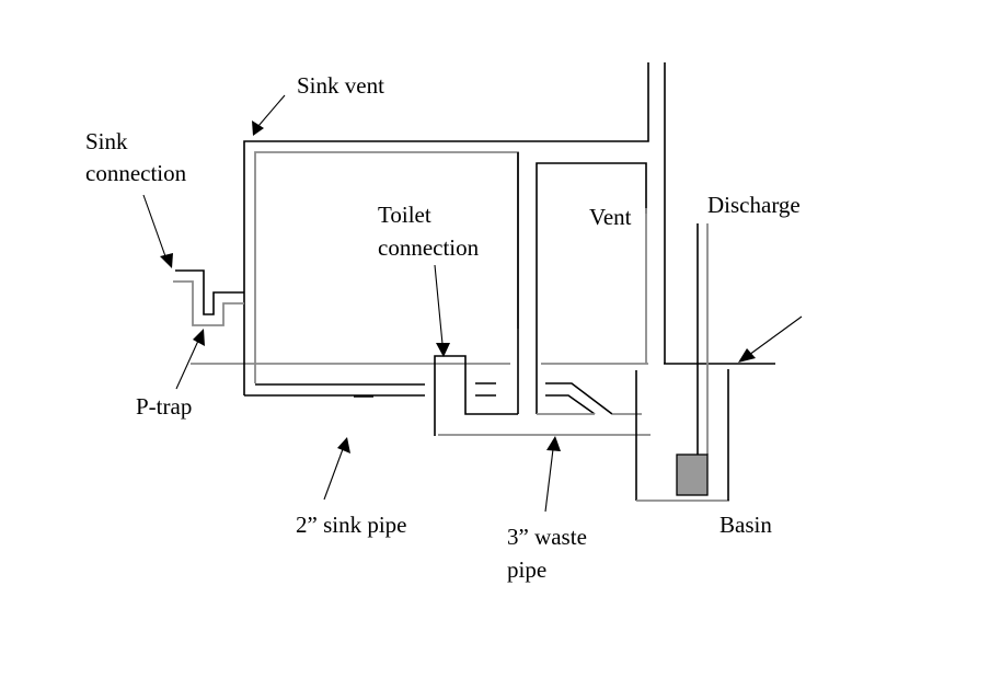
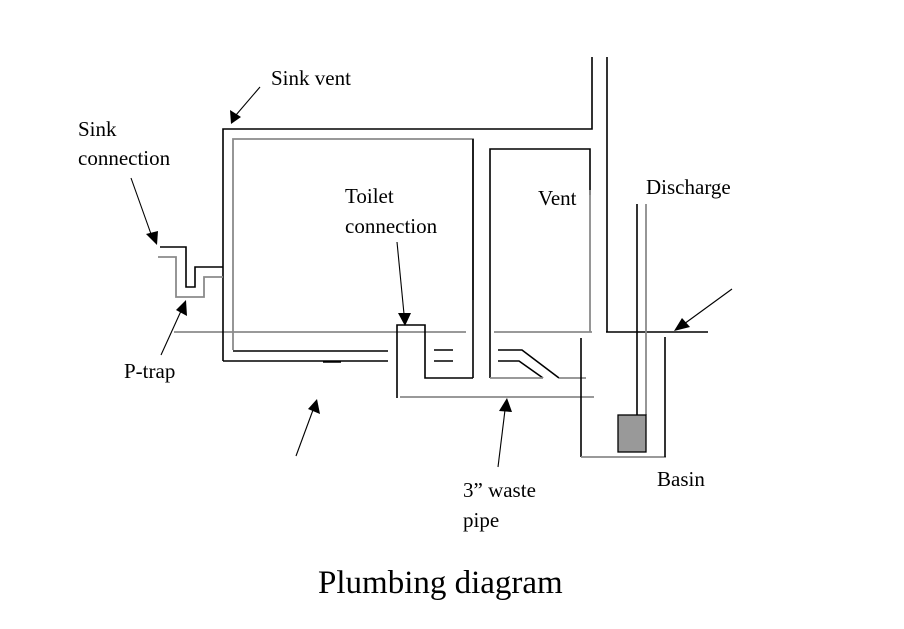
  Sink vent
  Sink
  connection
  Toilet
  connection
  Vent
  Discharge
  P-trap
- 2” sink pipe
  3” waste
  pipe
  Basin
+ Plumbing diagram
